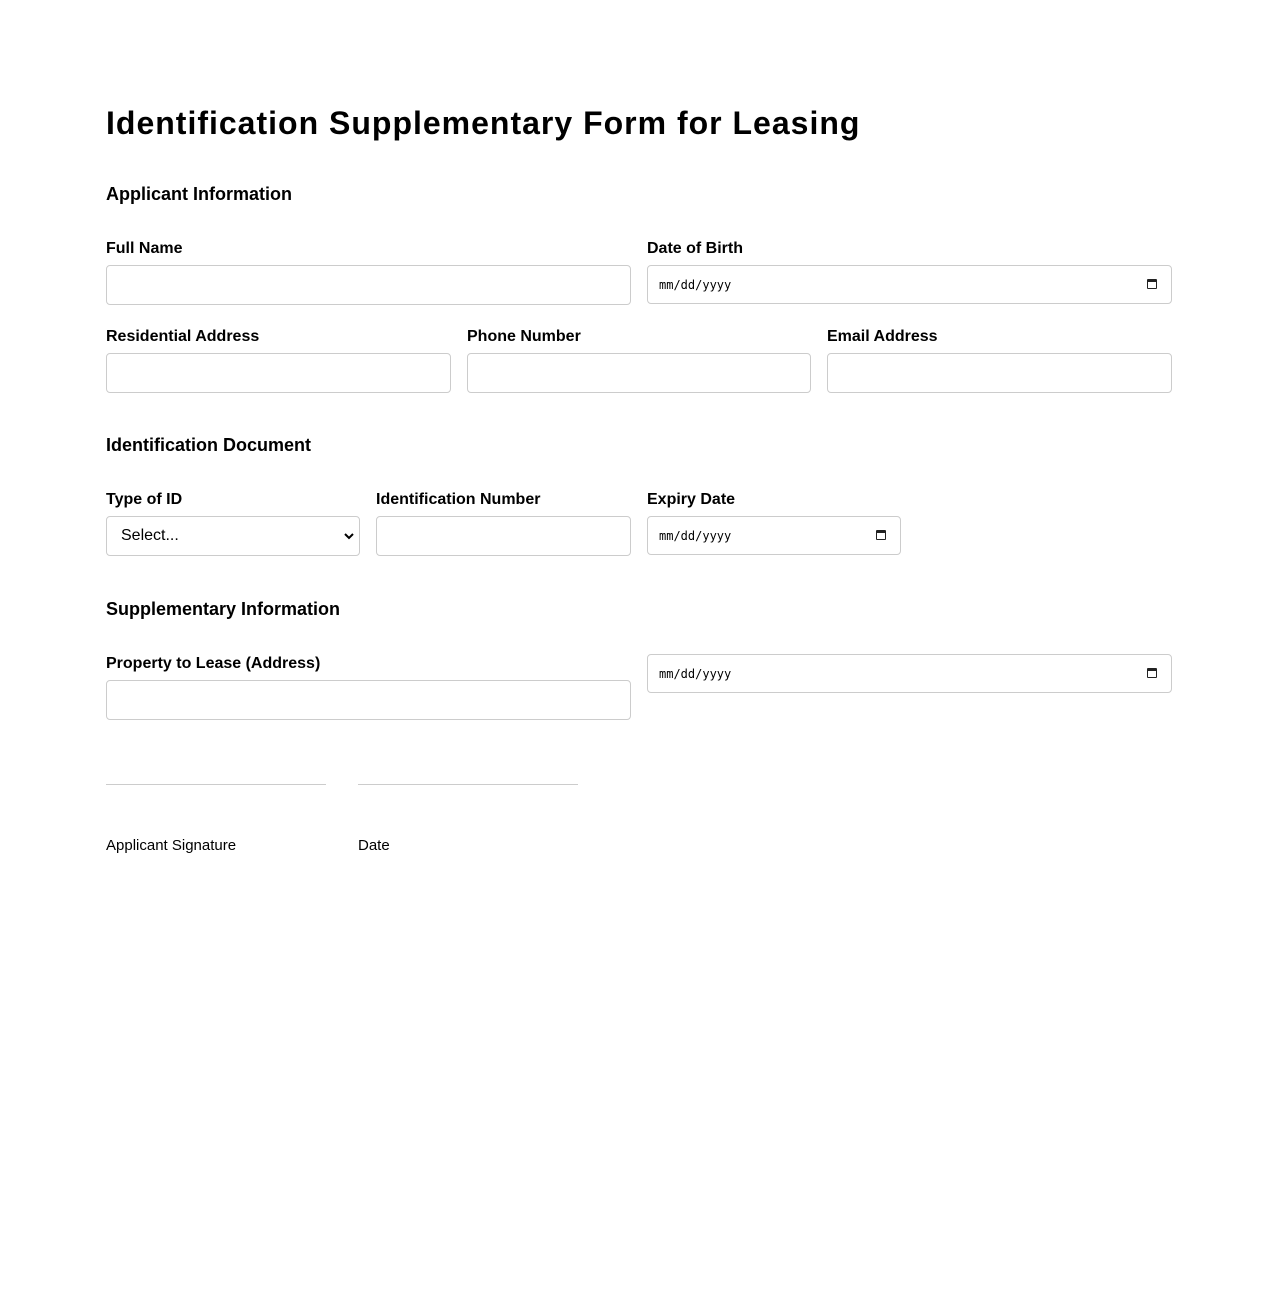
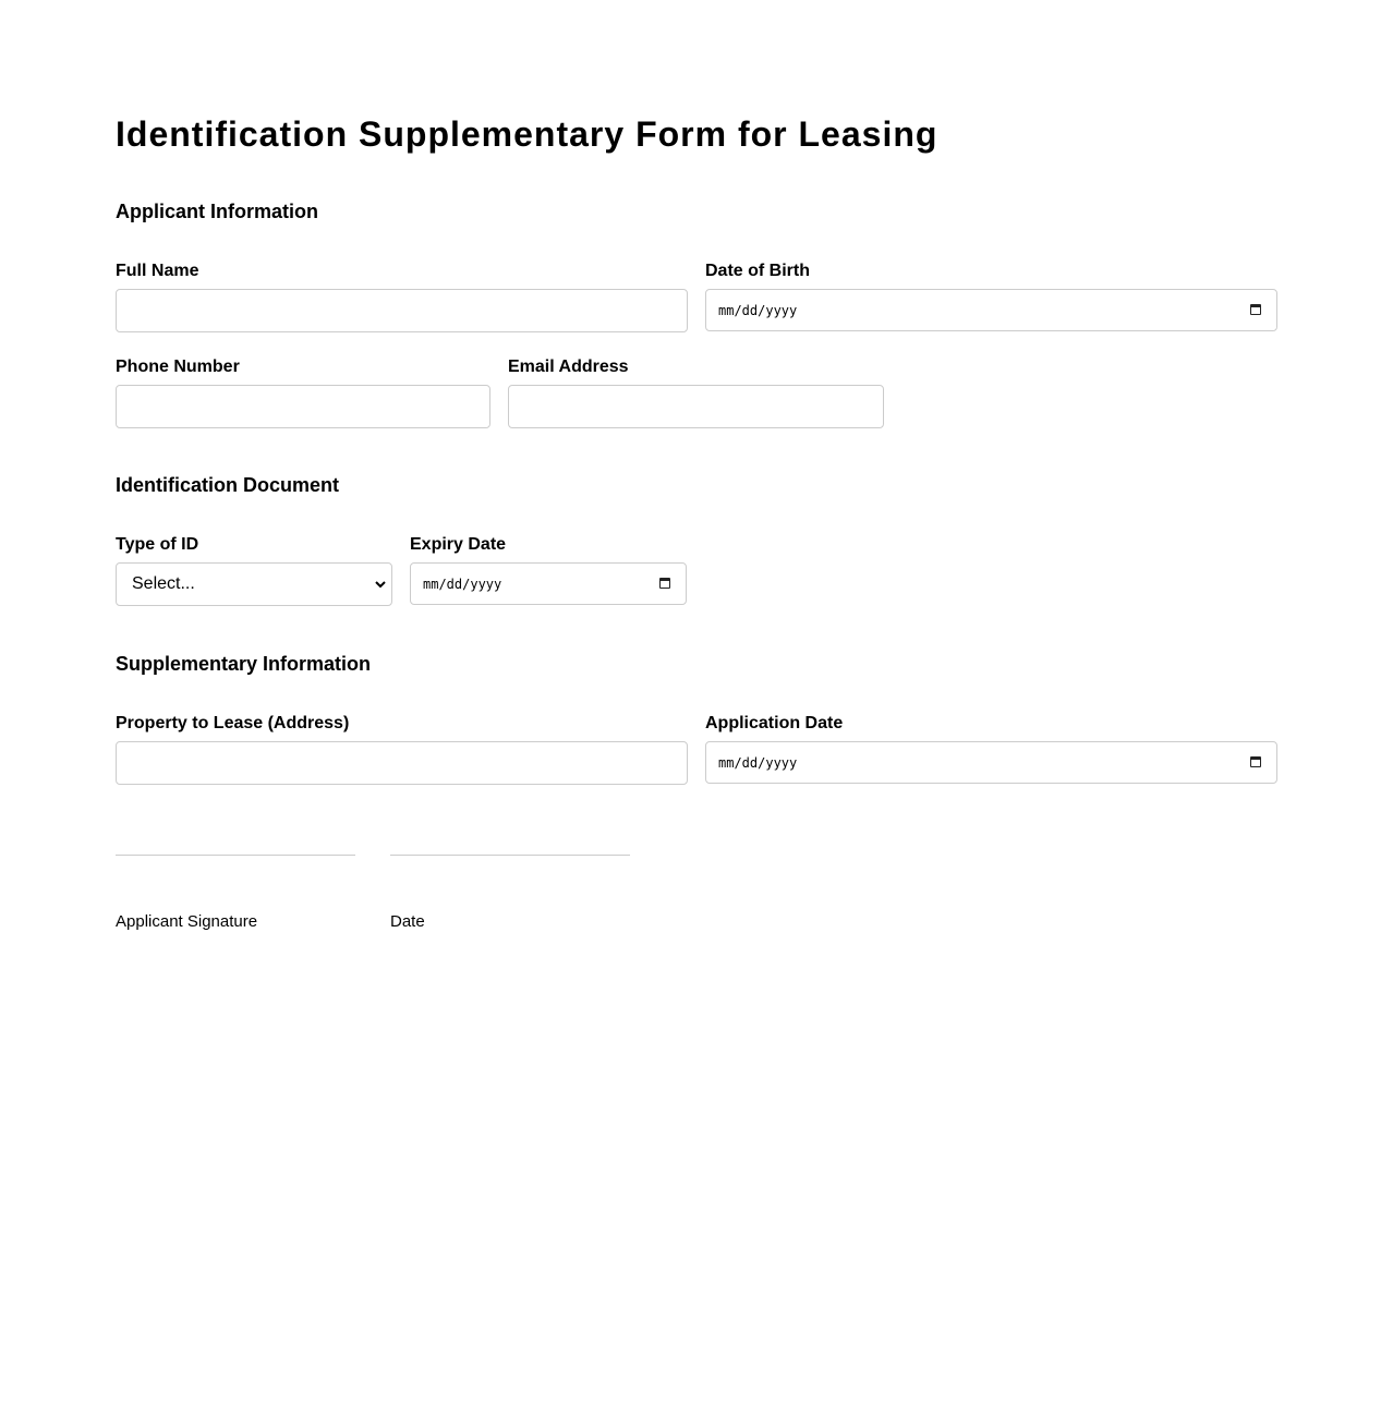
  Identification Supplementary Form for Leasing
  Applicant Information
  Full Name
  Date of Birth
  mm/dd/yyyy
- Residential Address
  Phone Number
  Email Address
  Identification Document
  Type of ID
  Select...
- Identification Number
  Expiry Date
  mm/dd/yyyy
  Supplementary Information
  Property to Lease (Address)
+ Application Date
  mm/dd/yyyy
  Applicant Signature
  Date
